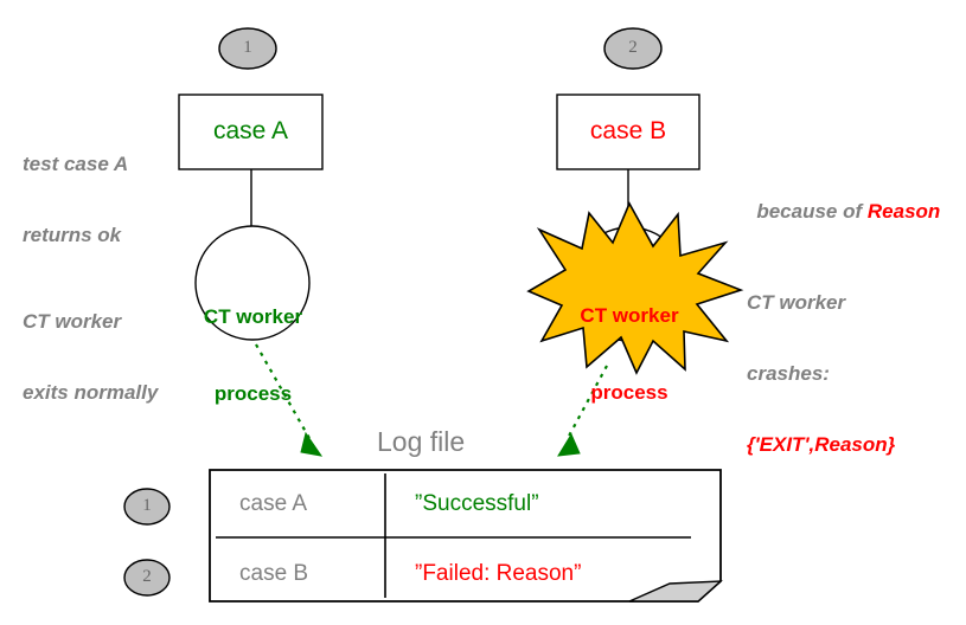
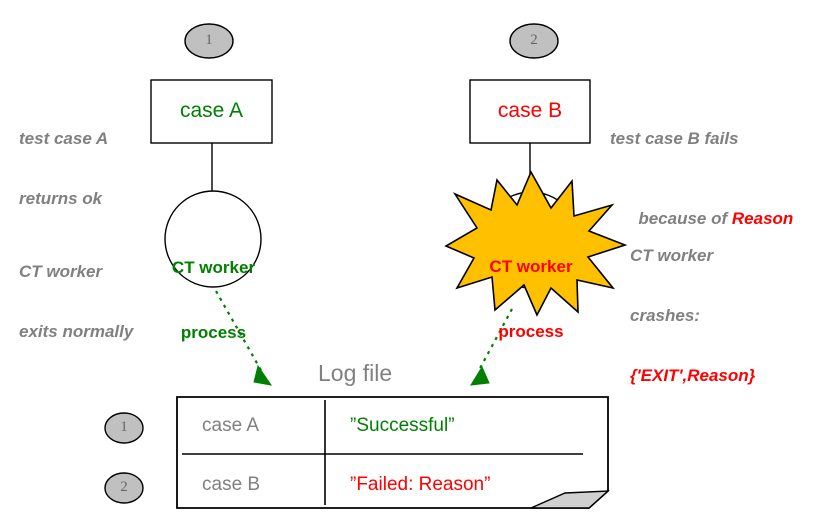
  1
  2
  1
  2
  test case A
  returns ok
  case A
  CT worker
  exits normally
  CT worker
  process
  case B
+ test case B fails
  because of Reason
  CT worker
  process
  CT worker
  crashes:
  {'EXIT',Reason}
  Log file
  case A
  ”Successful”
  case B
  ”Failed: Reason”
